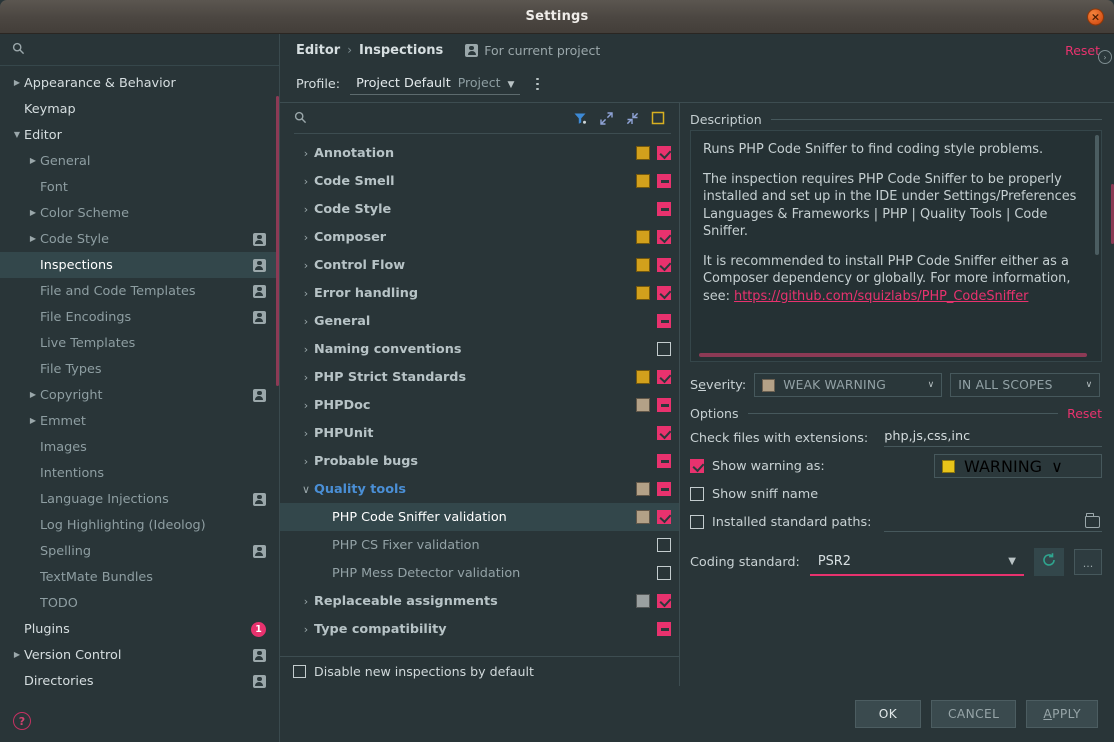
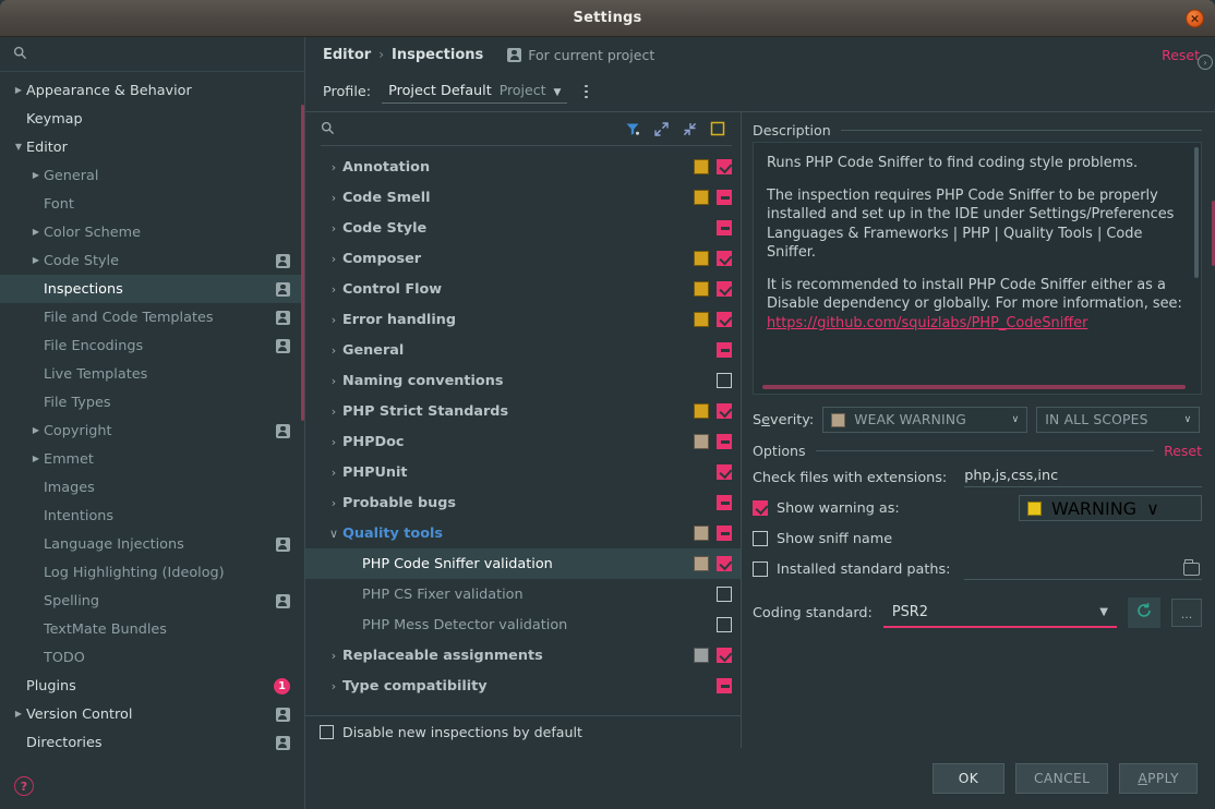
  Settings
  ×
  ▶
  Appearance & Behavior
  Keymap
  ▼
  Editor
  ▶
  General
  Font
  ▶
  Color Scheme
  ▶
  Code Style
  Inspections
  File and Code Templates
  File Encodings
  Live Templates
  File Types
  ▶
  Copyright
  ▶
  Emmet
  Images
  Intentions
  Language Injections
  Log Highlighting (Ideolog)
  Spelling
  TextMate Bundles
  TODO
  Plugins
  1
  ▶
  Version Control
  Directories
  ?
  Editor
  ›
  Inspections
  For current project
  Reset
  Profile:
  Project Default
  Project
  ▼
  ›
  Annotation
  ›
  Code Smell
  ›
  Code Style
  ›
  Composer
  ›
  Control Flow
  ›
  Error handling
  ›
  General
  ›
  Naming conventions
  ›
  PHP Strict Standards
  ›
  PHPDoc
  ›
  PHPUnit
  ›
  Probable bugs
  ∨
  Quality tools
  PHP Code Sniffer validation
  PHP CS Fixer validation
  PHP Mess Detector validation
  ›
  Replaceable assignments
  ›
  Type compatibility
  Disable new inspections by default
  Description
  Runs PHP Code Sniffer to find coding style problems.
  The inspection requires PHP Code Sniffer to be properly installed and set up in the IDE under Settings/Preferences Languages & Frameworks | PHP | Quality Tools | Code Sniffer.
- It is recommended to install PHP Code Sniffer either as a Composer dependency or globally. For more information, see: https://github.com/squizlabs/PHP_CodeSniffer
+ It is recommended to install PHP Code Sniffer either as a Disable dependency or globally. For more information, see: https://github.com/squizlabs/PHP_CodeSniffer
  Severity:
  WEAK WARNING
  ∨
  IN ALL SCOPES
  ∨
  Options
  Reset
  Check files with extensions:
  php,js,css,inc
  Show warning as:
  WARNING
  ∨
  Show sniff name
  Installed standard paths:
  Coding standard:
  PSR2
  ▼
  ...
  OK
  CANCEL
  A
  PPLY
  ›
